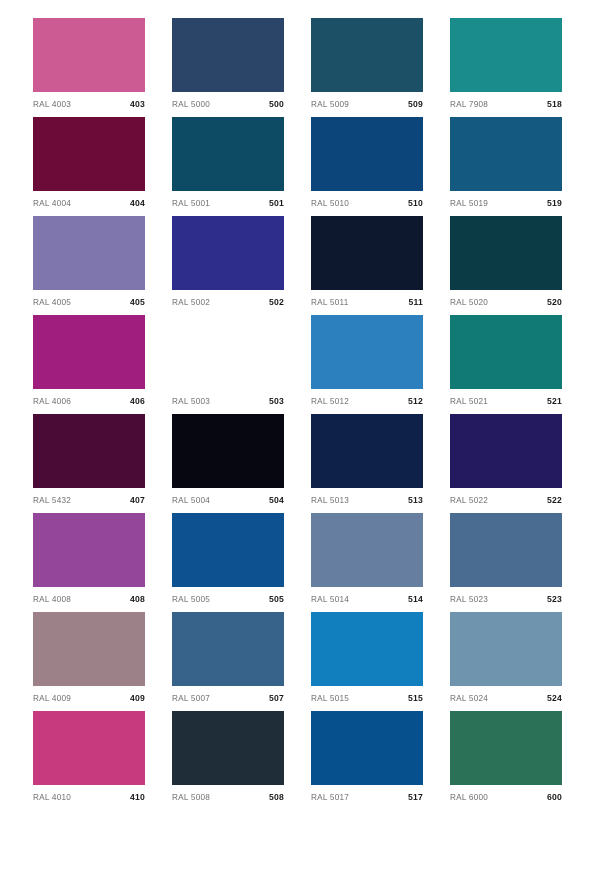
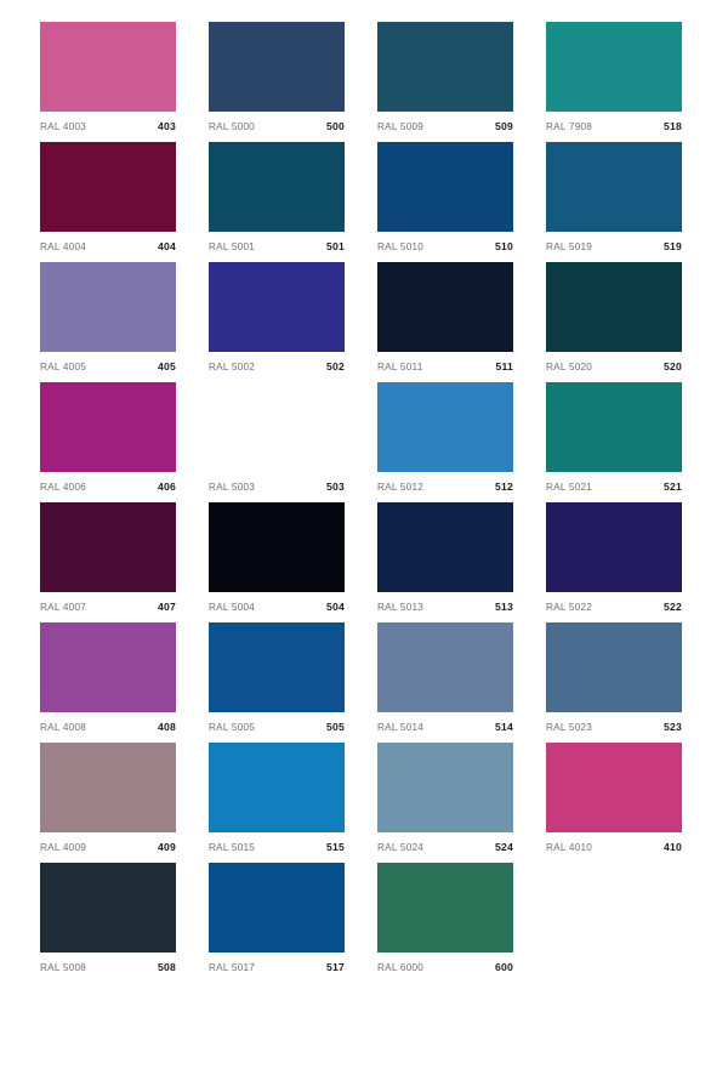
  RAL 4003
  403
  RAL 5000
  500
  RAL 5009
  509
  RAL 7908
  518
  RAL 4004
  404
  RAL 5001
  501
  RAL 5010
  510
  RAL 5019
  519
  RAL 4005
  405
  RAL 5002
  502
  RAL 5011
  511
  RAL 5020
  520
  RAL 4006
  406
  RAL 5003
  503
  RAL 5012
  512
  RAL 5021
  521
- RAL 5432
+ RAL 4007
  407
  RAL 5004
  504
  RAL 5013
  513
  RAL 5022
  522
  RAL 4008
  408
  RAL 5005
  505
  RAL 5014
  514
  RAL 5023
  523
  RAL 4009
  409
- RAL 5007
- 507
  RAL 5015
  515
  RAL 5024
  524
  RAL 4010
  410
  RAL 5008
  508
  RAL 5017
  517
  RAL 6000
  600
